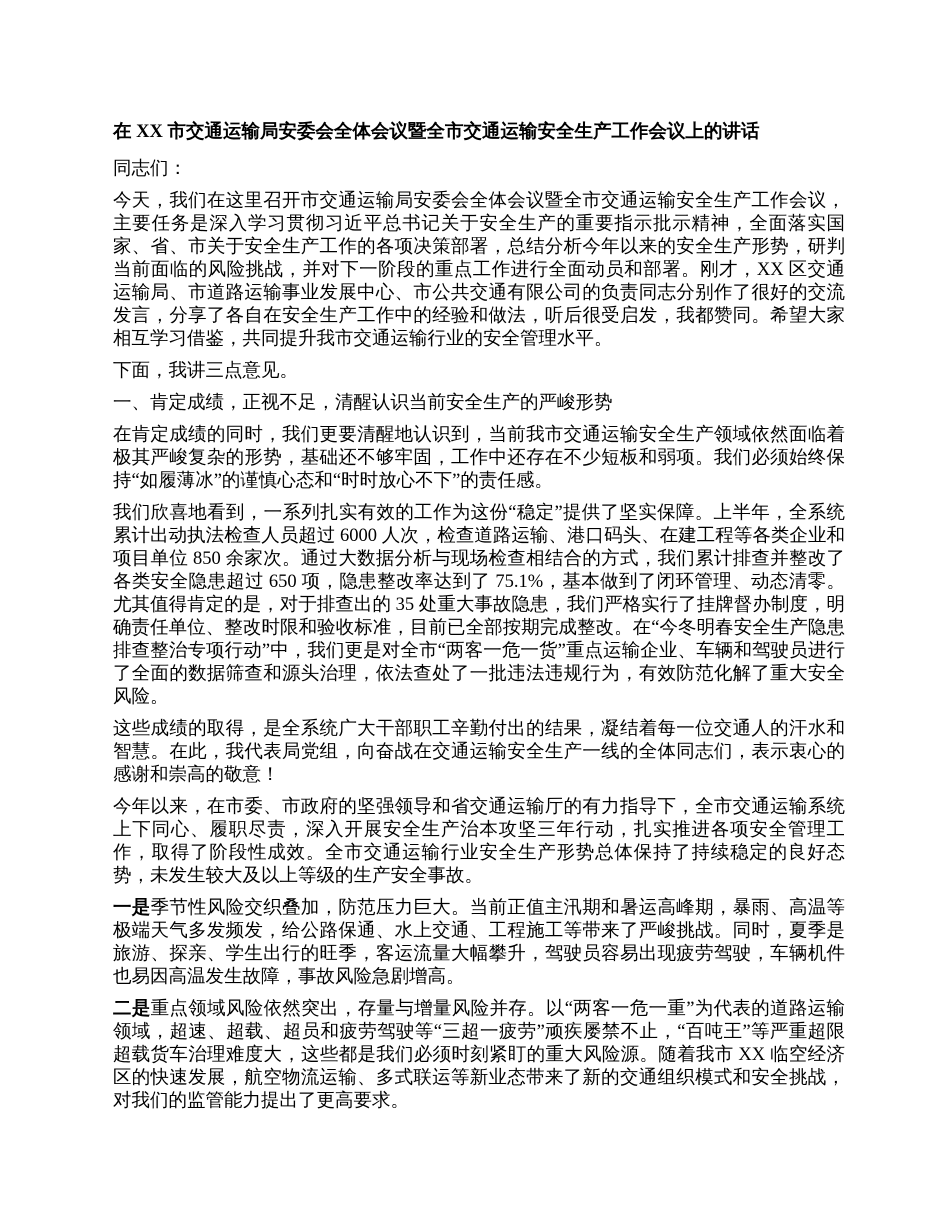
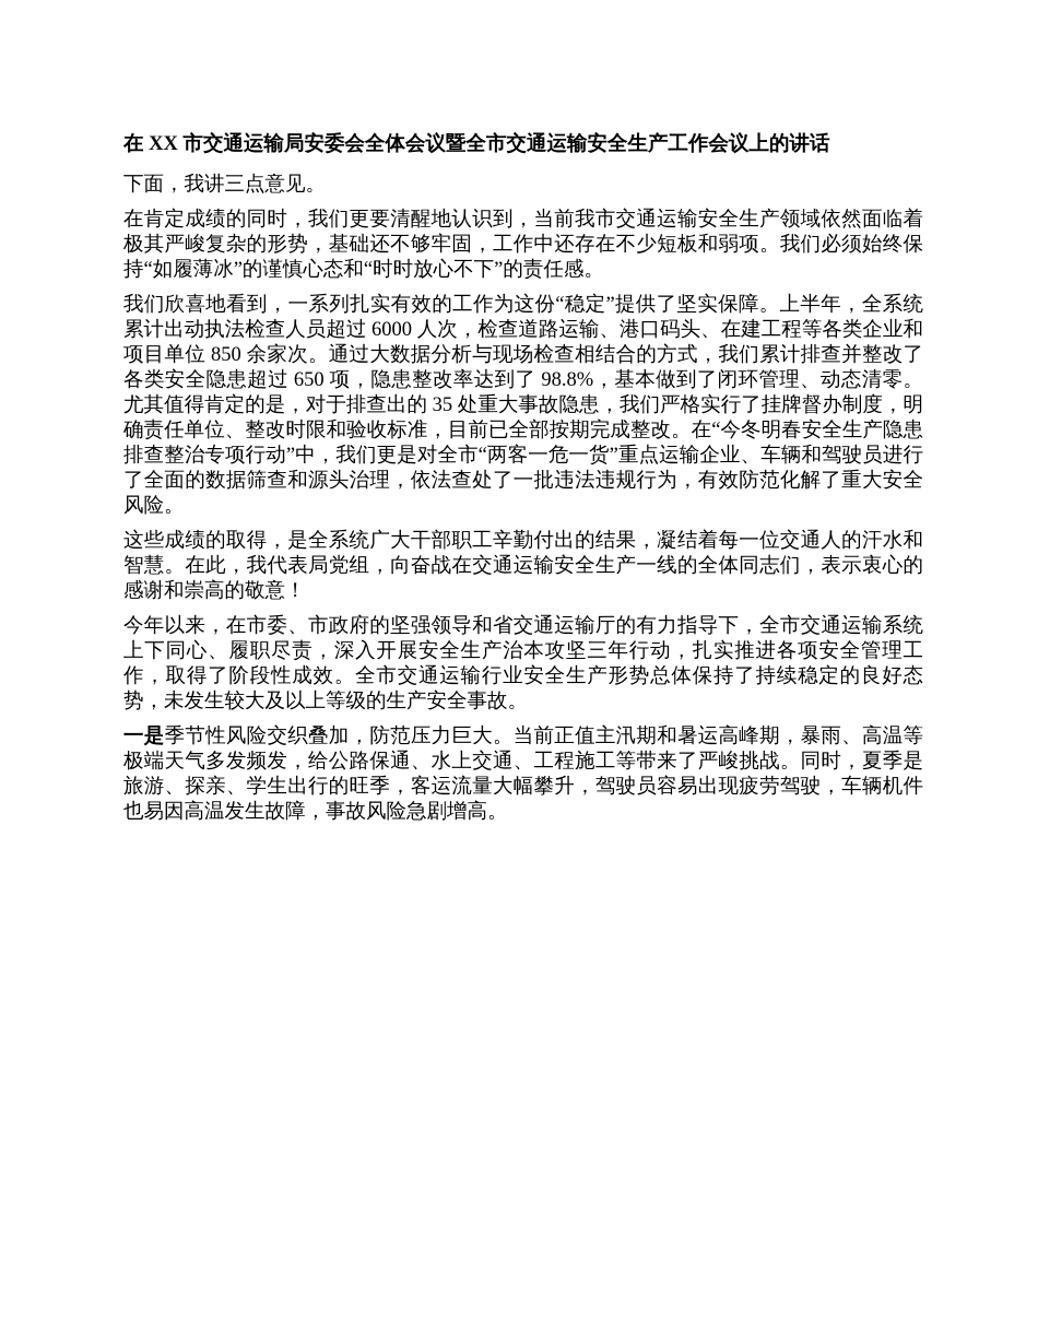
  在 XX 市交通运输局安委会全体会议暨全市交通运输安全生产工作会议上的讲话
- 同志们：
- 今天，我们在这里召开市交通运输局安委会全体会议暨全市交通运输安全生产工作会议，主要任务是深入学习贯彻习近平总书记关于安全生产的重要指示批示精神，全面落实国家、省、市关于安全生产工作的各项决策部署，总结分析今年以来的安全生产形势，研判当前面临的风险挑战，并对下一阶段的重点工作进行全面动员和部署。刚才，XX 区交通运输局、市道路运输事业发展中心、市公共交通有限公司的负责同志分别作了很好的交流发言，分享了各自在安全生产工作中的经验和做法，听后很受启发，我都赞同。希望大家相互学习借鉴，共同提升我市交通运输行业的安全管理水平。
  下面，我讲三点意见。
- 一、肯定成绩，正视不足，清醒认识当前安全生产的严峻形势
  在肯定成绩的同时，我们更要清醒地认识到，当前我市交通运输安全生产领域依然面临着极其严峻复杂的形势，基础还不够牢固，工作中还存在不少短板和弱项。我们必须始终保持“如履薄冰”的谨慎心态和“时时放心不下”的责任感。
- 我们欣喜地看到，一系列扎实有效的工作为这份“稳定”提供了坚实保障。上半年，全系统累计出动执法检查人员超过 6000 人次，检查道路运输、港口码头、在建工程等各类企业和项目单位 850 余家次。通过大数据分析与现场检查相结合的方式，我们累计排查并整改了各类安全隐患超过 650 项，隐患整改率达到了 75.1%，基本做到了闭环管理、动态清零。尤其值得肯定的是，对于排查出的 35 处重大事故隐患，我们严格实行了挂牌督办制度，明确责任单位、整改时限和验收标准，目前已全部按期完成整改。在“今冬明春安全生产隐患排查整治专项行动”中，我们更是对全市“两客一危一货”重点运输企业、车辆和驾驶员进行了全面的数据筛查和源头治理，依法查处了一批违法违规行为，有效防范化解了重大安全风险。
+ 我们欣喜地看到，一系列扎实有效的工作为这份“稳定”提供了坚实保障。上半年，全系统累计出动执法检查人员超过 6000 人次，检查道路运输、港口码头、在建工程等各类企业和项目单位 850 余家次。通过大数据分析与现场检查相结合的方式，我们累计排查并整改了各类安全隐患超过 650 项，隐患整改率达到了 98.8%，基本做到了闭环管理、动态清零。尤其值得肯定的是，对于排查出的 35 处重大事故隐患，我们严格实行了挂牌督办制度，明确责任单位、整改时限和验收标准，目前已全部按期完成整改。在“今冬明春安全生产隐患排查整治专项行动”中，我们更是对全市“两客一危一货”重点运输企业、车辆和驾驶员进行了全面的数据筛查和源头治理，依法查处了一批违法违规行为，有效防范化解了重大安全风险。
  这些成绩的取得，是全系统广大干部职工辛勤付出的结果，凝结着每一位交通人的汗水和智慧。在此，我代表局党组，向奋战在交通运输安全生产一线的全体同志们，表示衷心的感谢和崇高的敬意！
  今年以来，在市委、市政府的坚强领导和省交通运输厅的有力指导下，全市交通运输系统上下同心、履职尽责，深入开展安全生产治本攻坚三年行动，扎实推进各项安全管理工作，取得了阶段性成效。全市交通运输行业安全生产形势总体保持了持续稳定的良好态势，未发生较大及以上等级的生产安全事故。
  一是季节性风险交织叠加，防范压力巨大。当前正值主汛期和暑运高峰期，暴雨、高温等极端天气多发频发，给公路保通、水上交通、工程施工等带来了严峻挑战。同时，夏季是旅游、探亲、学生出行的旺季，客运流量大幅攀升，驾驶员容易出现疲劳驾驶，车辆机件也易因高温发生故障，事故风险急剧增高。
- 二是重点领域风险依然突出，存量与增量风险并存。以“两客一危一重”为代表的道路运输领域，超速、超载、超员和疲劳驾驶等“三超一疲劳”顽疾屡禁不止，“百吨王”等严重超限超载货车治理难度大，这些都是我们必须时刻紧盯的重大风险源。随着我市 XX 临空经济区的快速发展，航空物流运输、多式联运等新业态带来了新的交通组织模式和安全挑战，对我们的监管能力提出了更高要求。
